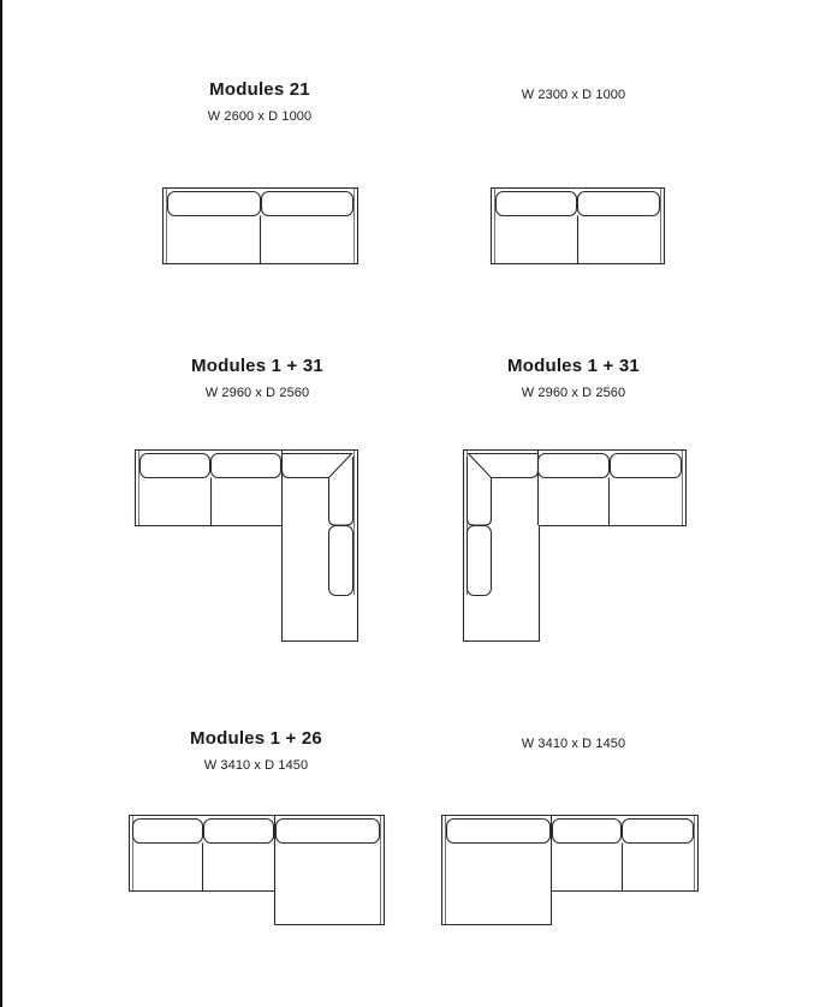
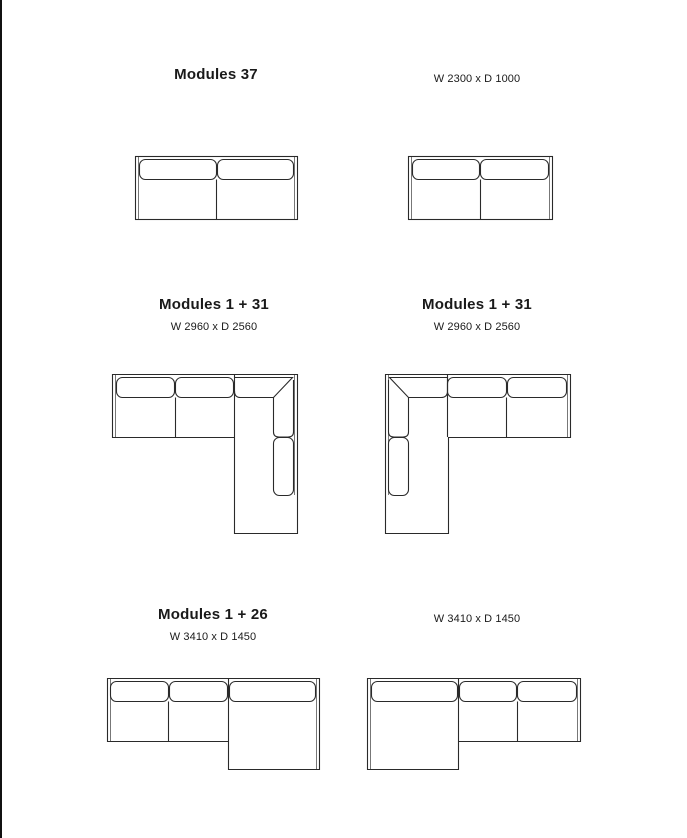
- Modules 21
+ Modules 37
- W 2600 x D 1000
  W 2300 x D 1000
  Modules 1 + 31
  W 2960 x D 2560
  Modules 1 + 31
  W 2960 x D 2560
  Modules 1 + 26
  W 3410 x D 1450
  W 3410 x D 1450
